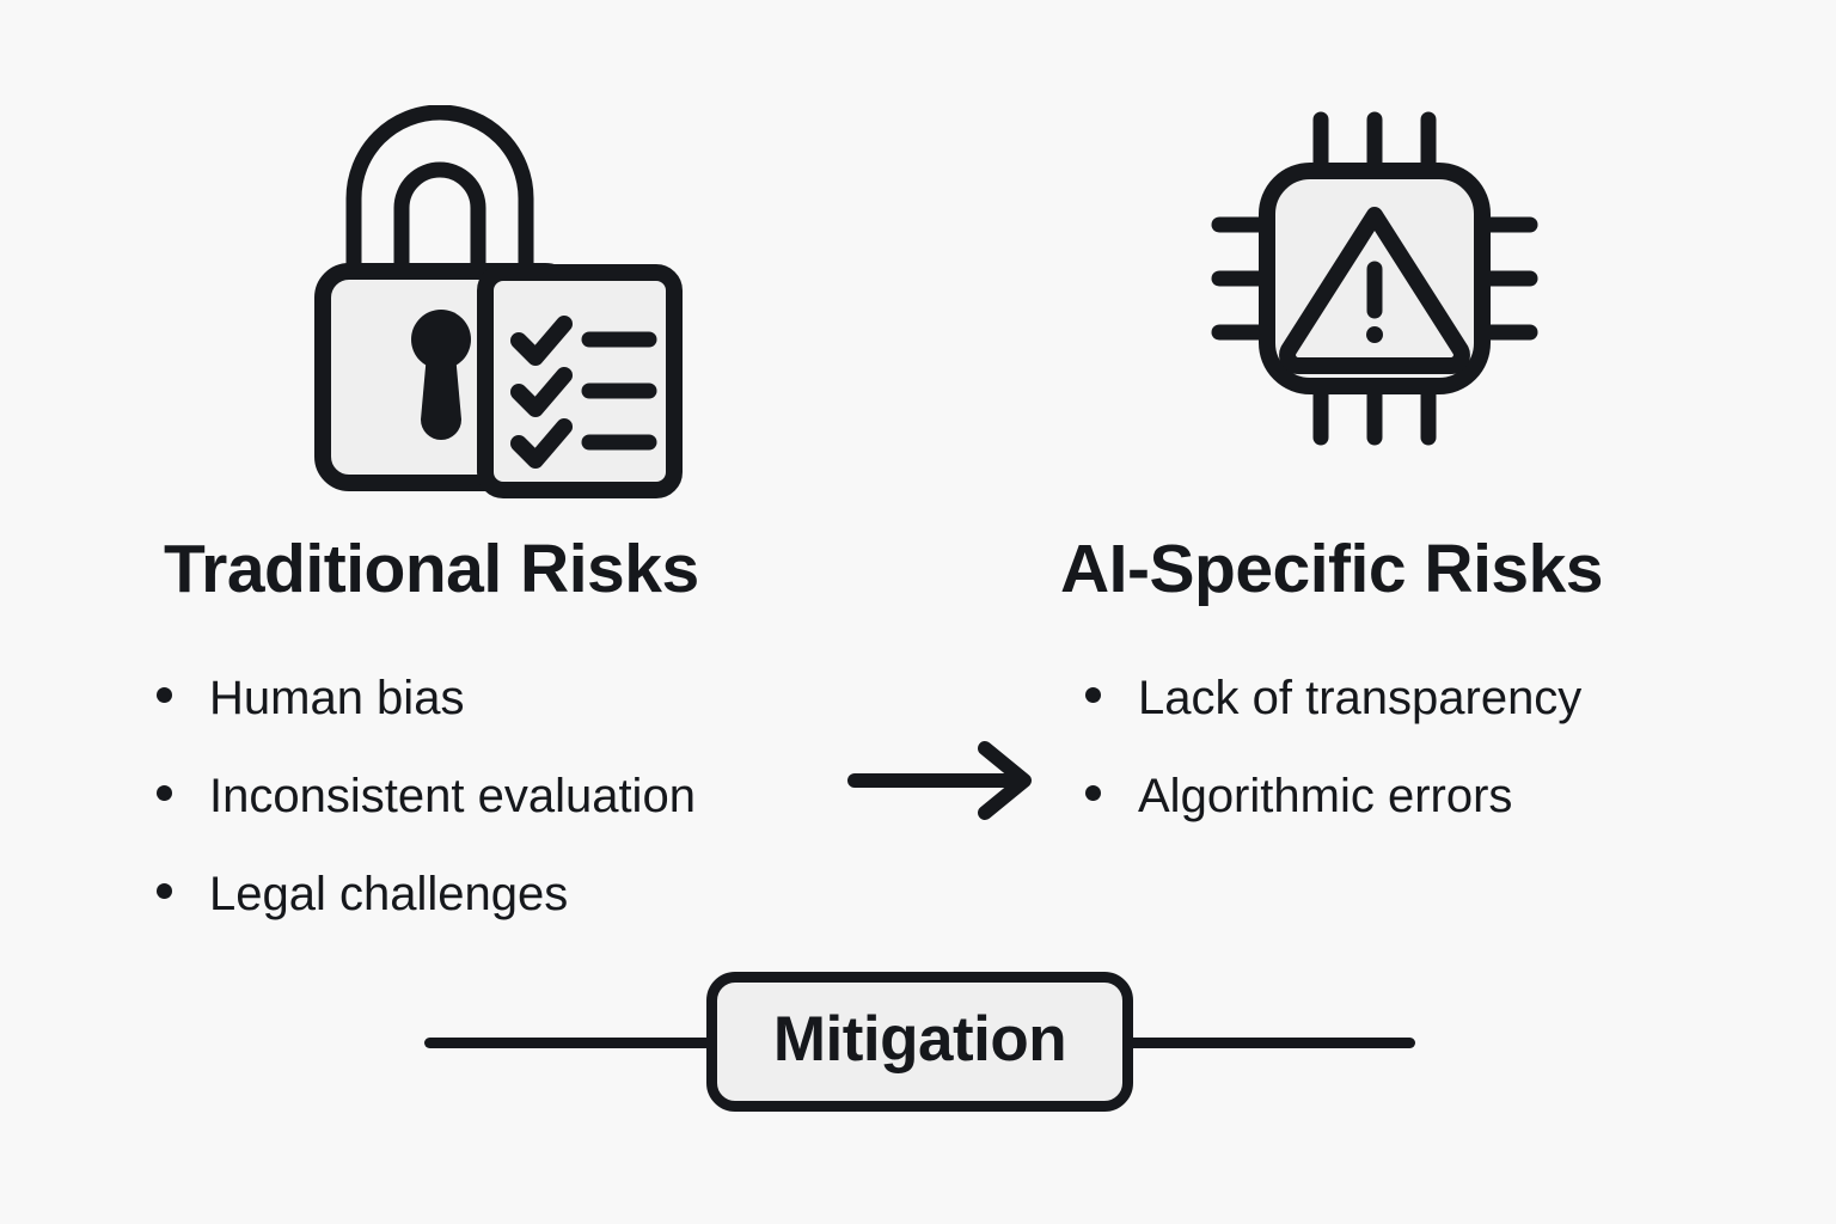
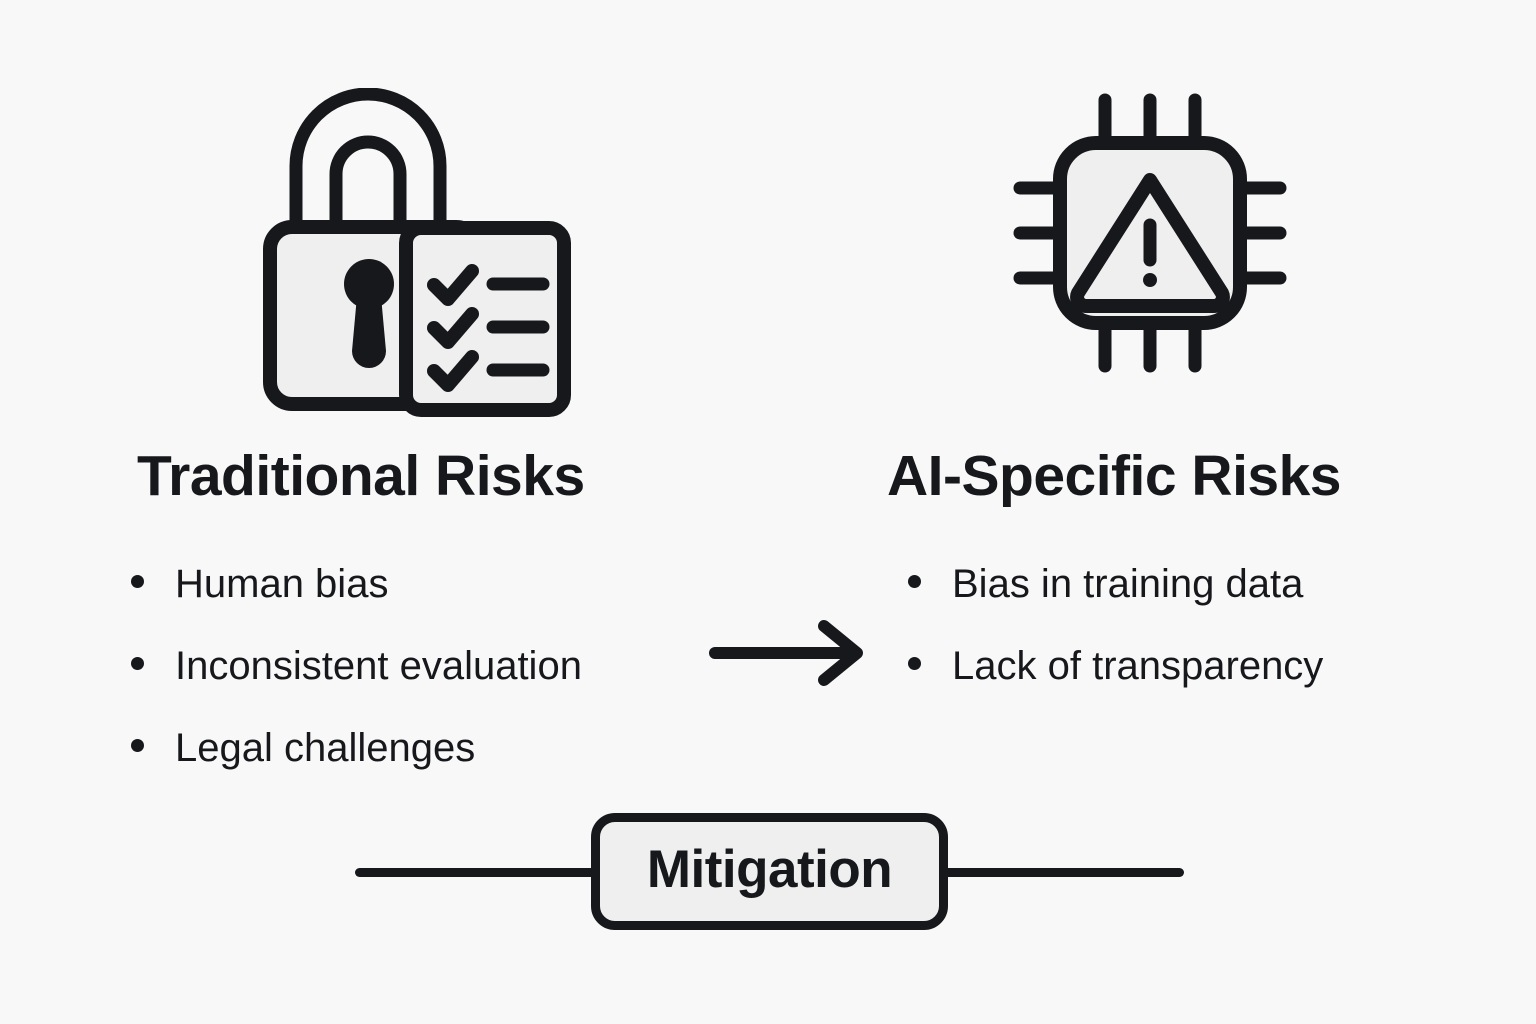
  Traditional Risks
  AI-Specific Risks
  Human bias
  Inconsistent evaluation
  Legal challenges
+ Bias in training data
  Lack of transparency
- Algorithmic errors
  Mitigation
